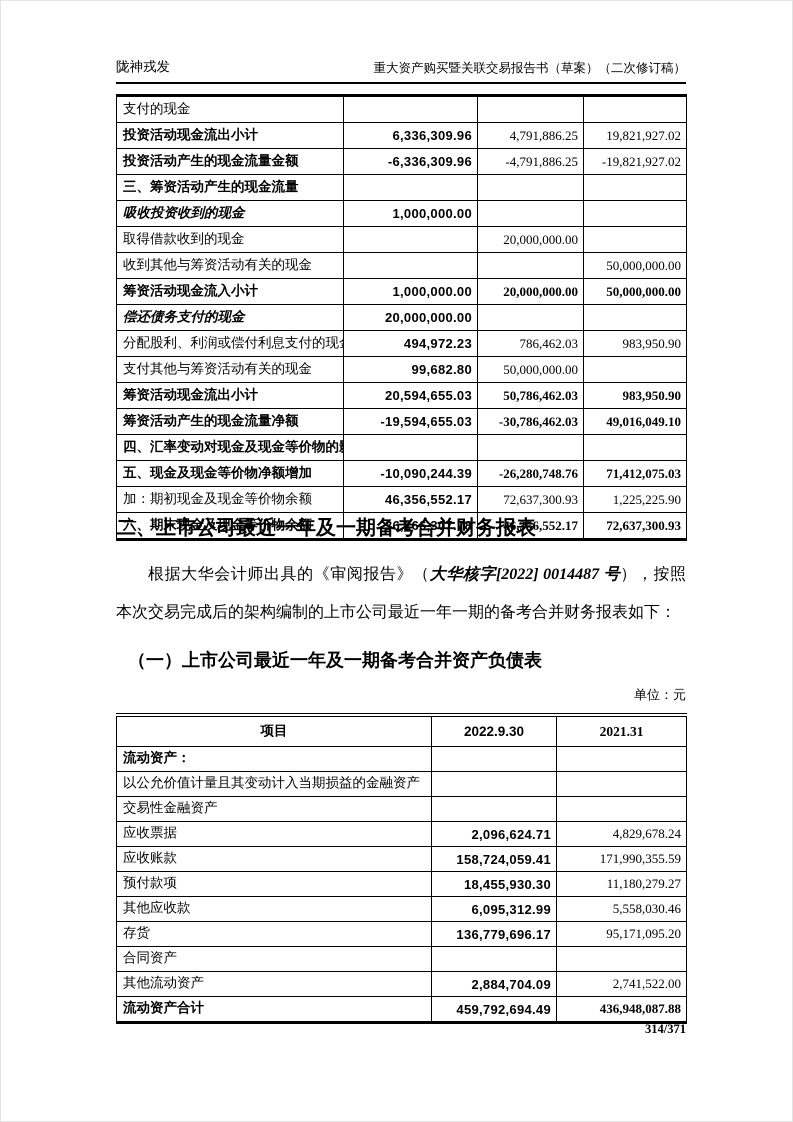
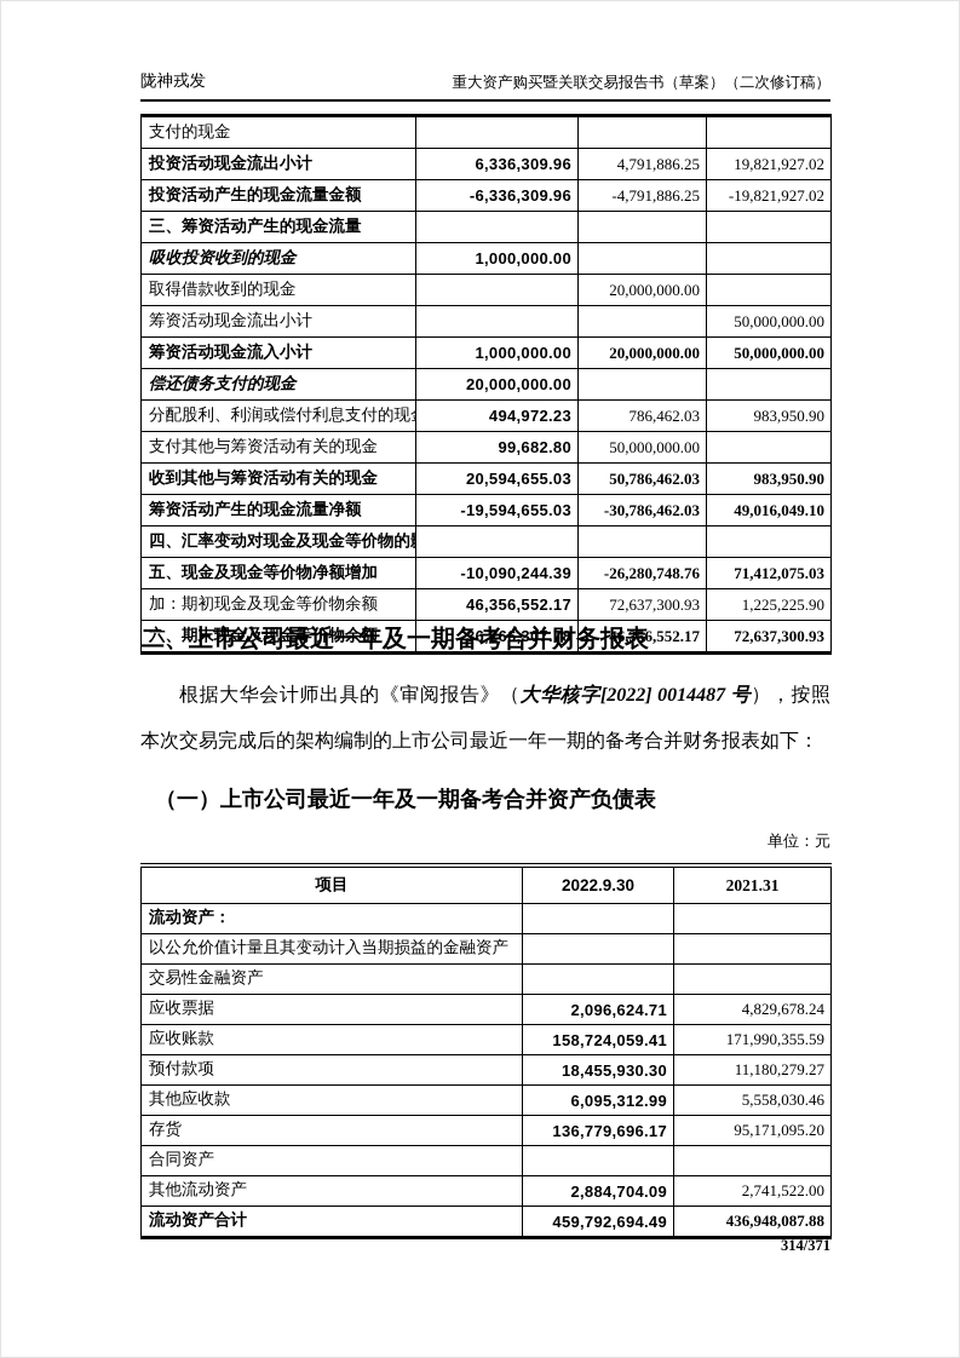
  陇神戎发
  重大资产购买暨关联交易报告书（草案）（二次修订稿）
  支付的现金
  投资活动现金流出小计	6,336,309.96	4,791,886.25	19,821,927.02
  投资活动产生的现金流量金额	-6,336,309.96	-4,791,886.25	-19,821,927.02
  三、筹资活动产生的现金流量
  吸收投资收到的现金	1,000,000.00
  取得借款收到的现金		20,000,000.00
- 收到其他与筹资活动有关的现金			50,000,000.00
+ 筹资活动现金流出小计			50,000,000.00
  筹资活动现金流入小计	1,000,000.00	20,000,000.00	50,000,000.00
  偿还债务支付的现金	20,000,000.00
  分配股利、利润或偿付利息支付的现	494,972.23	786,462.03	983,950.90
  支付其他与筹资活动有关的现金	99,682.80	50,000,000.00
- 筹资活动现金流出小计	20,594,655.03	50,786,462.03	983,950.90
+ 收到其他与筹资活动有关的现金	20,594,655.03	50,786,462.03	983,950.90
  筹资活动产生的现金流量净额	-19,594,655.03	-30,786,462.03	49,016,049.10
  四、汇率变动对现金及现金等价物的
  五、现金及现金等价物净额增加	-10,090,244.39	-26,280,748.76	71,412,075.03
  加：期初现金及现金等价物余额	46,356,552.17	72,637,300.93	1,225,225.90
  六、期末现金及现金等价物余额	36,266,307.78	46,356,552.17	72,637,300.93
  二、上市公司最近一年及一期备考合并财务报表
  根据大华会计师出具的《审阅报告》（大华核字[2022] 0014487 号），按照本次交易完成后的架构编制的上市公司最近一年一期的备考合并财务报表如下：
  （一）上市公司最近一年及一期备考合并资产负债表
  单位：元
  项目	2022.9.30	2021.31
  流动资产：
  以公允价值计量且其变动计入当期损益的金融资产
  交易性金融资产
  应收票据	2,096,624.71	4,829,678.24
  应收账款	158,724,059.41	171,990,355.59
  预付款项	18,455,930.30	11,180,279.27
  其他应收款	6,095,312.99	5,558,030.46
  存货	136,779,696.17	95,171,095.20
  合同资产
  其他流动资产	2,884,704.09	2,741,522.00
  流动资产合计	459,792,694.49	436,948,087.88
  314/371
